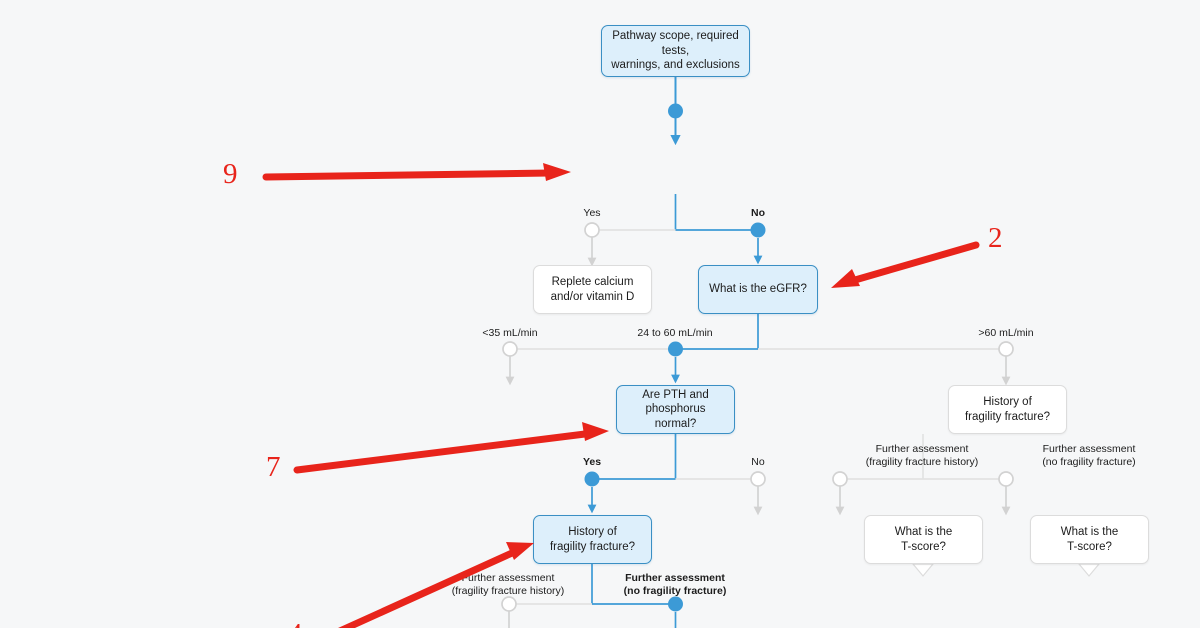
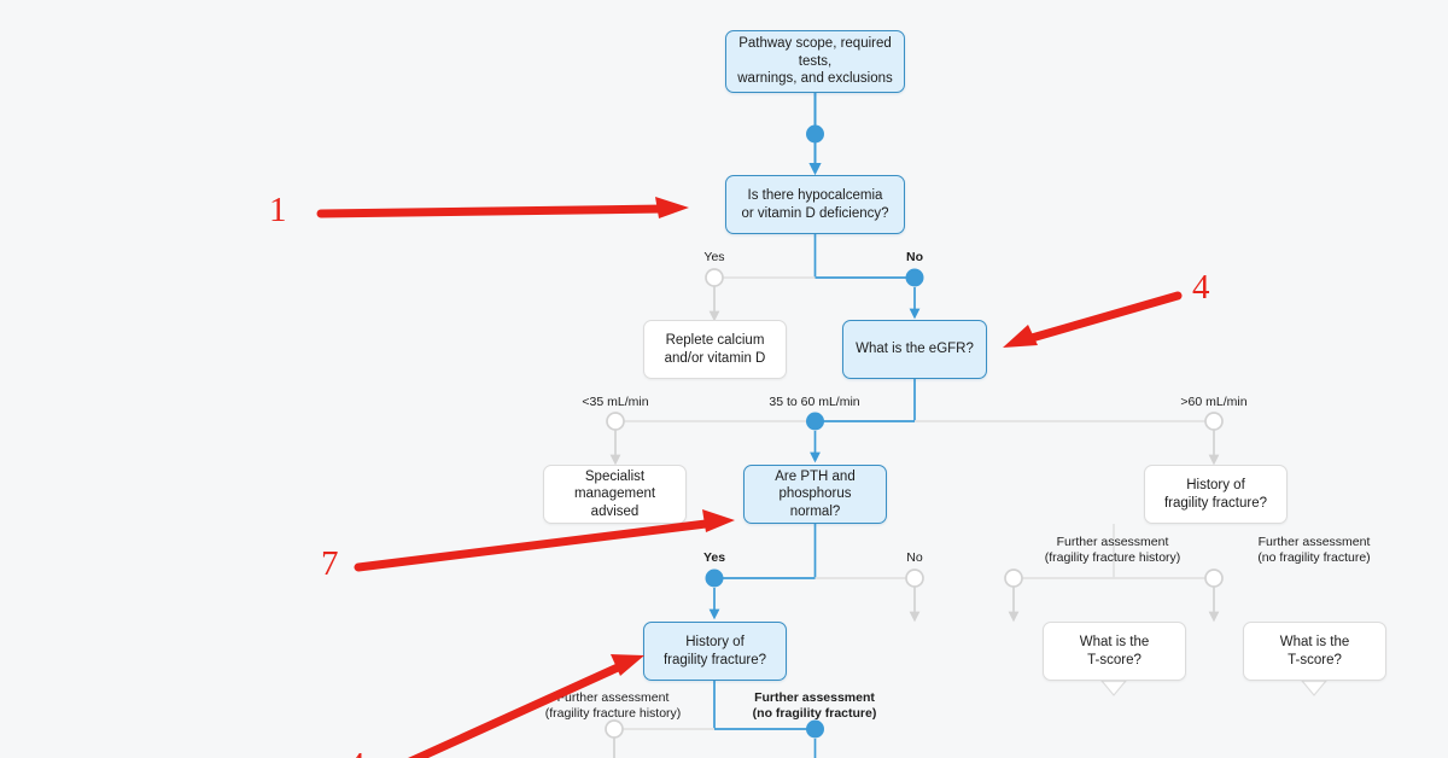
  Pathway scope, required tests,
  warnings, and exclusions
+ Is there hypocalcemia
+ or vitamin D deficiency?
  Replete calcium
  and/or vitamin D
  What is the eGFR?
+ Specialist
+ management advised
  Are PTH and
  phosphorus normal?
  History of
  fragility fracture?
  History of
  fragility fracture?
  What is the
  T-score?
  What is the
  T-score?
  Yes
  No
  <35 mL/min
- 24 to 60 mL/min
+ 35 to 60 mL/min
  >60 mL/min
  Yes
  No
  Further assessment
  (fragility fracture history)
  Further assessment
  (no fragility fracture)
  urther assessment
  (fragility fracture history)
  Further assessment
  (no fragility fracture)
- 9
+ 1
- 2
+ 4
  7
